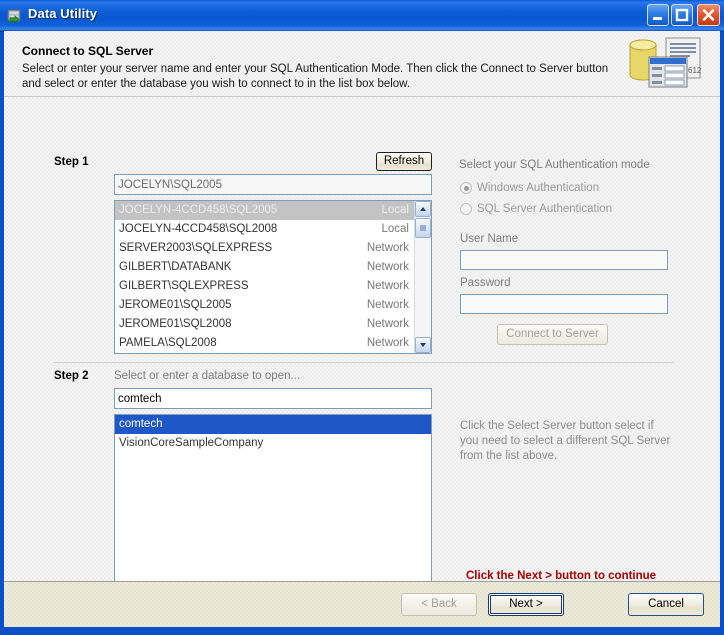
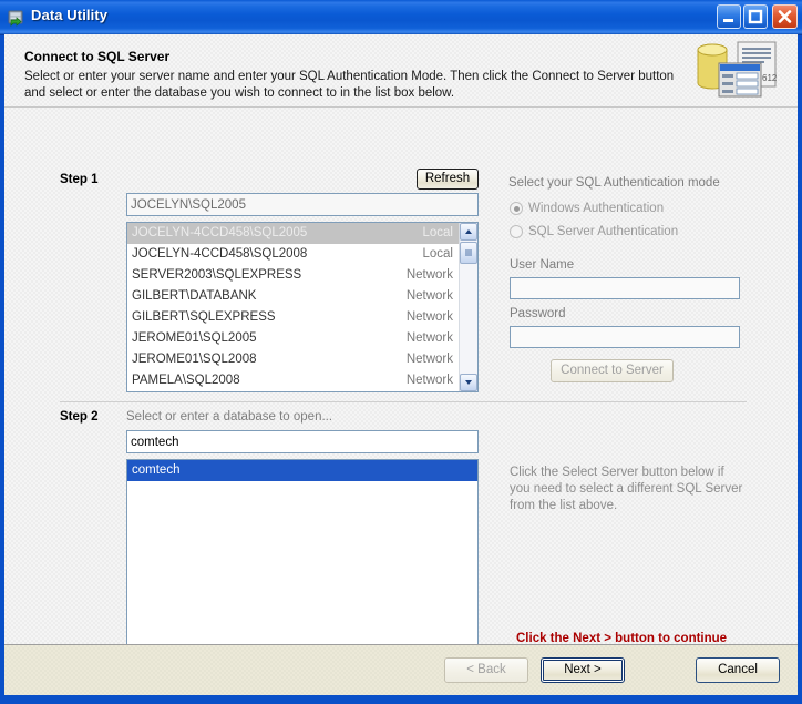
  Data Utility
  Connect to SQL Server
  Select or enter your server name and enter your SQL Authentication Mode. Then click the Connect to Server button and select or enter the database you wish to connect to in the list box below.
  612
  Step 1
  Refresh
  JOCELYN\SQL2005
  JOCELYN-4CCD458\SQL2005
  Local
  JOCELYN-4CCD458\SQL2008
  Local
  SERVER2003\SQLEXPRESS
  Network
  GILBERT\DATABANK
  Network
  GILBERT\SQLEXPRESS
  Network
  JEROME01\SQL2005
  Network
  JEROME01\SQL2008
  Network
  PAMELA\SQL2008
  Network
  Select your SQL Authentication mode
  Windows Authentication
  SQL Server Authentication
  User Name
  Password
  Connect to Server
  Step 2
  Select or enter a database to open...
  comtech
  comtech
- VisionCoreSampleCompany
- Click the Select Server button select if you need to select a different SQL Server from the list above.
+ Click the Select Server button below if you need to select a different SQL Server from the list above.
  Click the Next > button to continue
  < Back
  Next >
  Cancel
